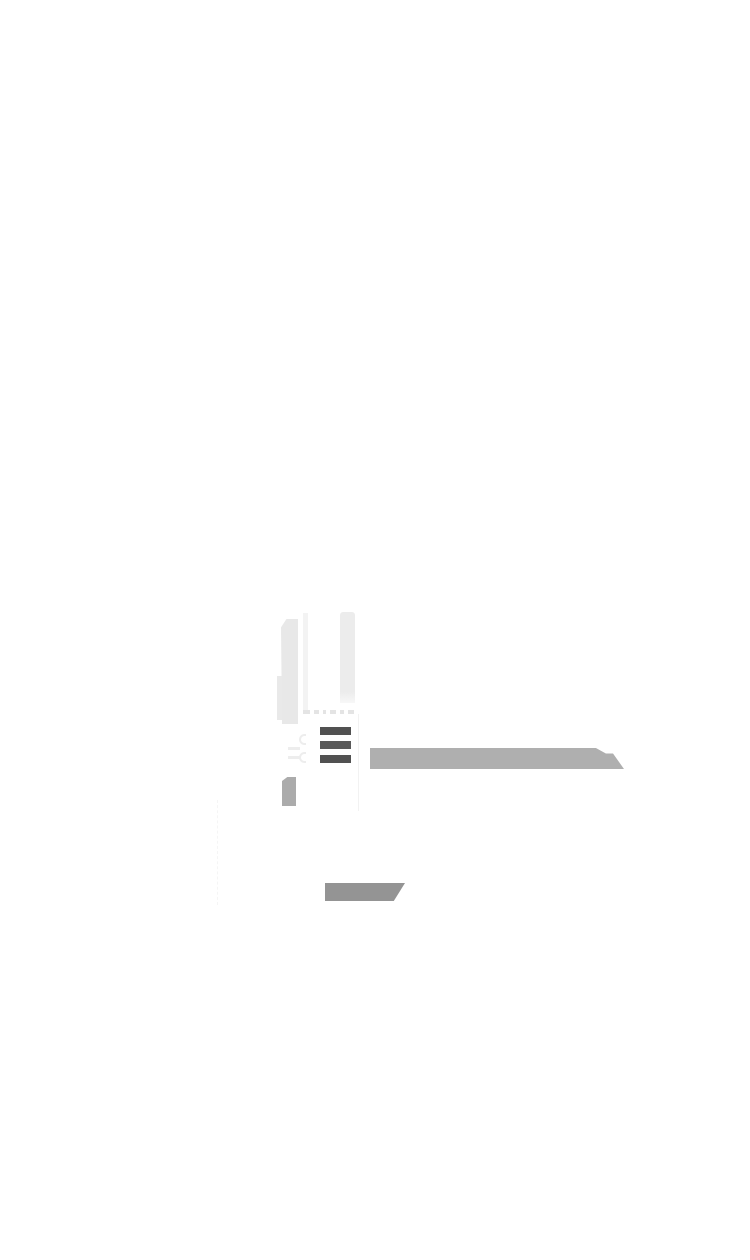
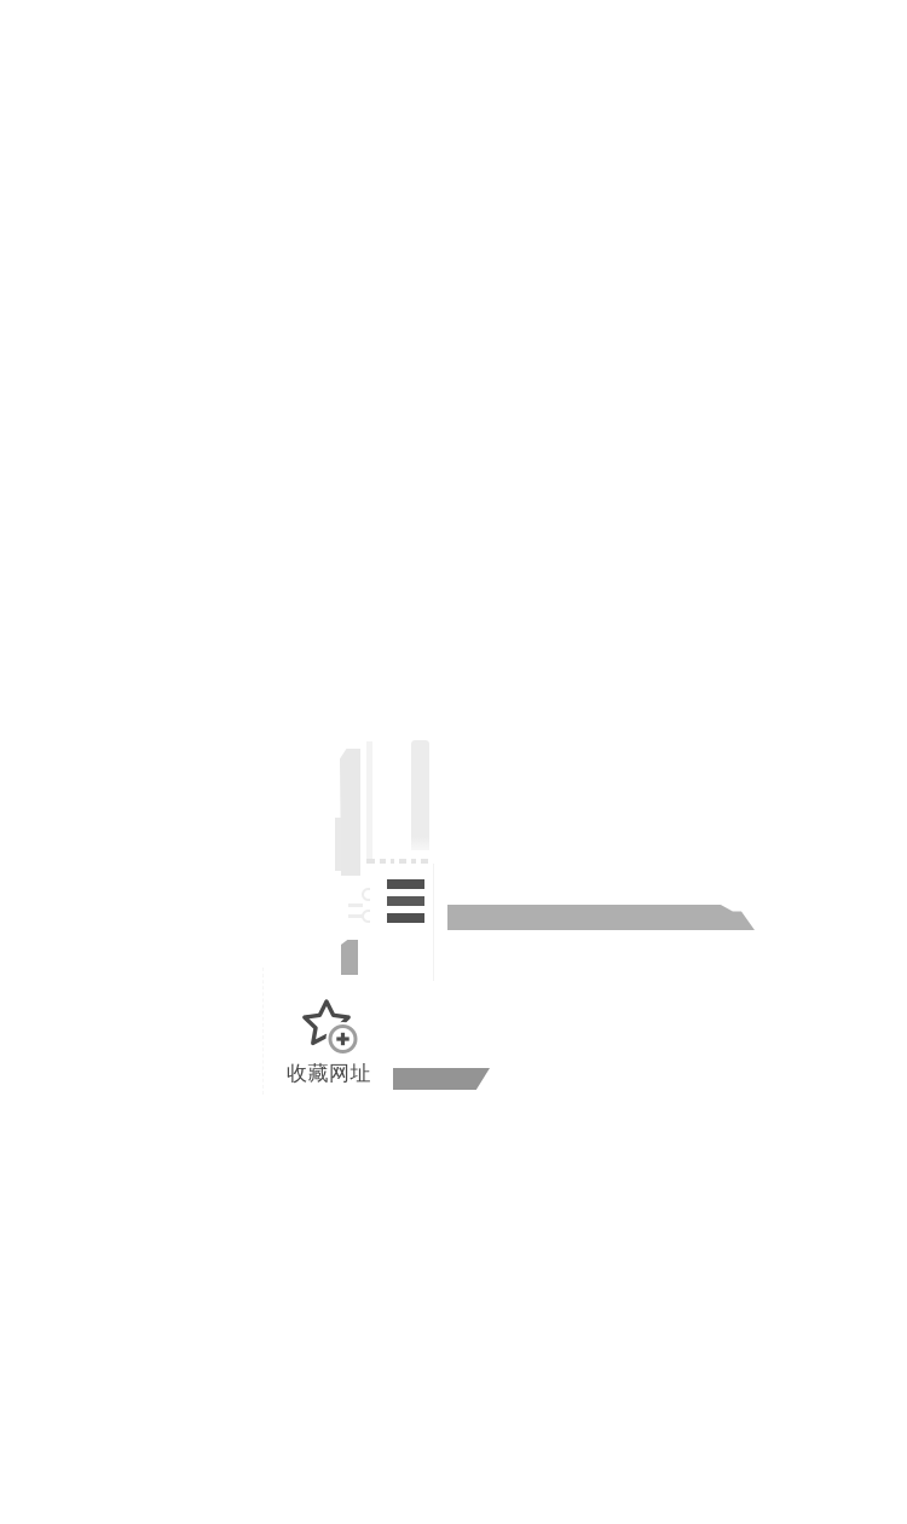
+ 收藏网址
